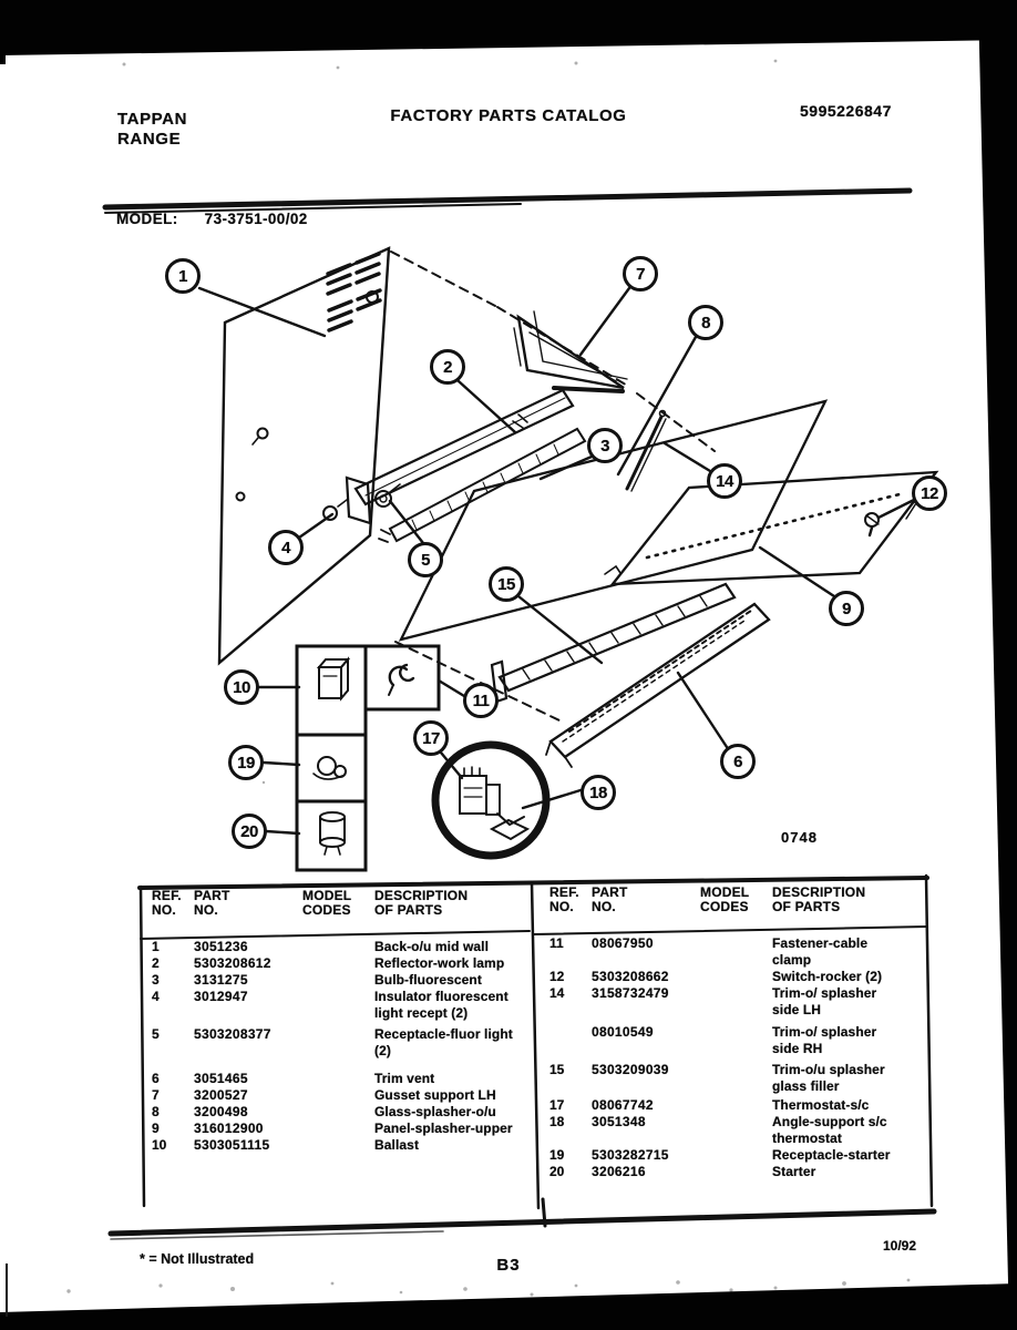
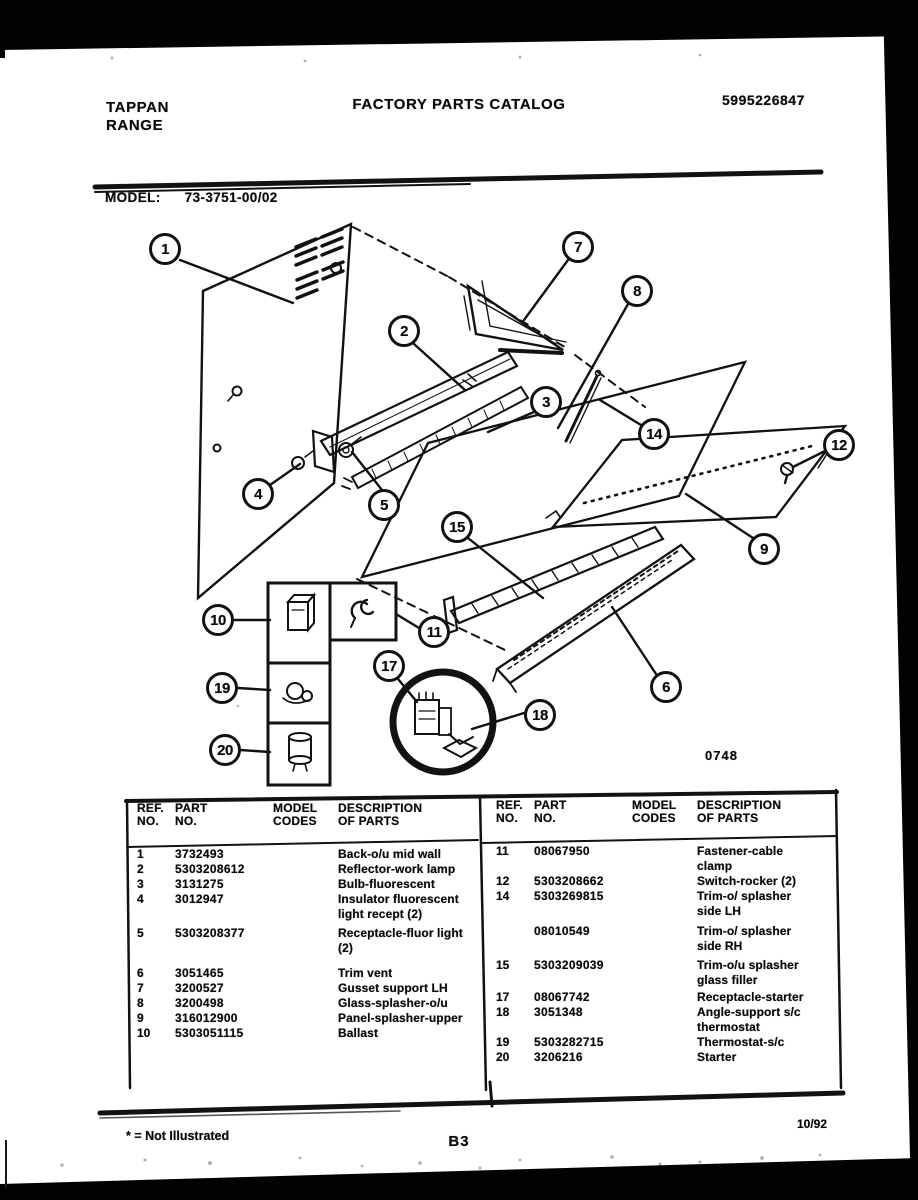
  TAPPAN
  RANGE
  FACTORY PARTS CATALOG
  5995226847
  MODEL: 73-3751-00/02
  1
  2
  3
  4
  5
  6
  7
  8
  9
  10
  11
  12
  14
  15
  17
  18
  19
  20
  0748
  REF.
  NO.
  PART
  NO.
  MODEL
  CODES
  DESCRIPTION
  OF PARTS
  1
- 3051236
+ 3732493
  Back-o/u mid wall
  2
  5303208612
  Reflector-work lamp
  3
  3131275
  Bulb-fluorescent
  4
  3012947
  Insulator fluorescent
  light recept (2)
  5
  5303208377
  Receptacle-fluor light
  (2)
  6
  3051465
  Trim vent
  7
  3200527
  Gusset support LH
  8
  3200498
  Glass-splasher-o/u
  9
  316012900
  Panel-splasher-upper
  10
  5303051115
  Ballast
  REF.
  NO.
  PART
  NO.
  MODEL
  CODES
  DESCRIPTION
  OF PARTS
  11
  08067950
  Fastener-cable
  clamp
  12
  5303208662
  Switch-rocker (2)
  14
- 3158732479
+ 5303269815
  Trim-o/ splasher
  side LH
  08010549
  Trim-o/ splasher
  side RH
  15
  5303209039
  Trim-o/u splasher
  glass filler
  17
  08067742
- Thermostat-s/c
+ Receptacle-starter
  18
  3051348
  Angle-support s/c
  thermostat
  19
  5303282715
- Receptacle-starter
+ Thermostat-s/c
  20
  3206216
  Starter
  * = Not Illustrated
  B3
  10/92
